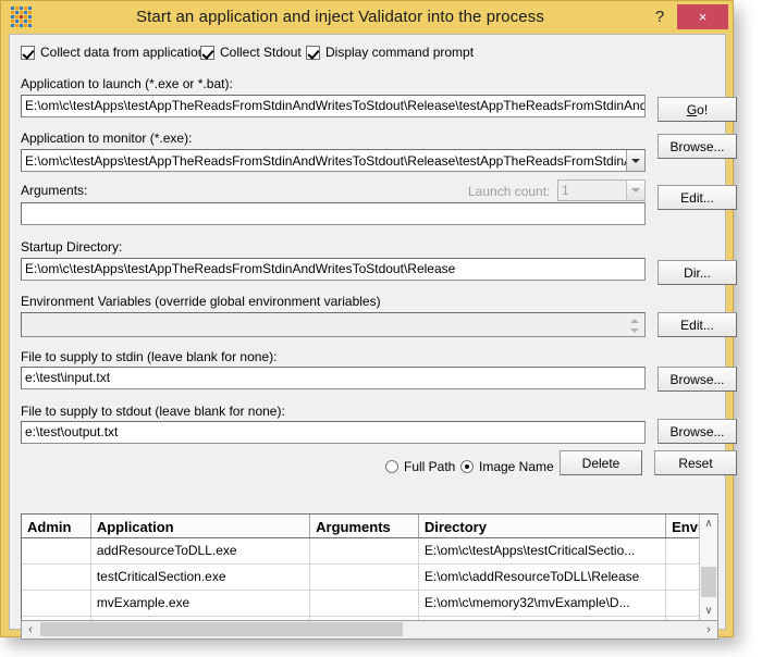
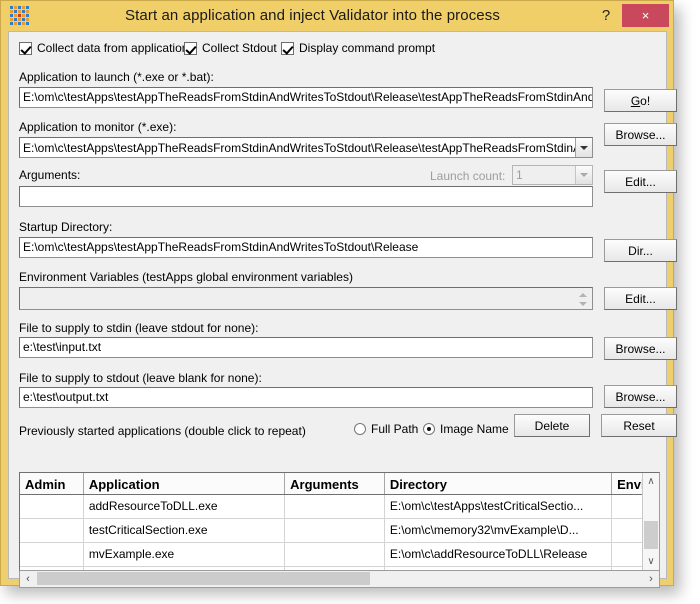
  Start an application and inject Validator into the process
  ?
  ×
  Collect data from applicatio
  Collect Stdout
  Display command prompt
  Application to launch (*.exe or *.bat):
  E:\om\c\testApps\testAppTheReadsFromStdinAndWritesToStdout\Release\testAppTheReadsFromStdinAnd
  Go!
  Browse...
  Application to monitor (*.exe):
  E:\om\c\testApps\testAppTheReadsFromStdinAndWritesToStdout\Release\testAppTheReadsFromStdin
  Edit...
  Arguments:
  Launch count:
  1
  Startup Directory:
  E:\om\c\testApps\testAppTheReadsFromStdinAndWritesToStdout\Release
  Dir...
- Environment Variables (override global environment variables)
+ Environment Variables (testApps global environment variables)
  Edit...
- File to supply to stdin (leave blank for none):
+ File to supply to stdin (leave stdout for none):
  e:\test\input.txt
  Browse...
  File to supply to stdout (leave blank for none):
  e:\test\output.txt
  Browse...
+ Previously started applications (double click to repeat)
  Full Path
  Image Name
  Delete
  Reset
  Admin
  Application
  Arguments
  Directory
  addResourceToDLL.exe
  E:\om\c\testApps\testCriticalSectio...
  testCriticalSection.exe
- E:\om\c\addResourceToDLL\Release
+ E:\om\c\memory32\mvExample\D...
  mvExample.exe
- E:\om\c\memory32\mvExample\D...
+ E:\om\c\addResourceToDLL\Release
  ∧
  ∨
  ‹
  ›
